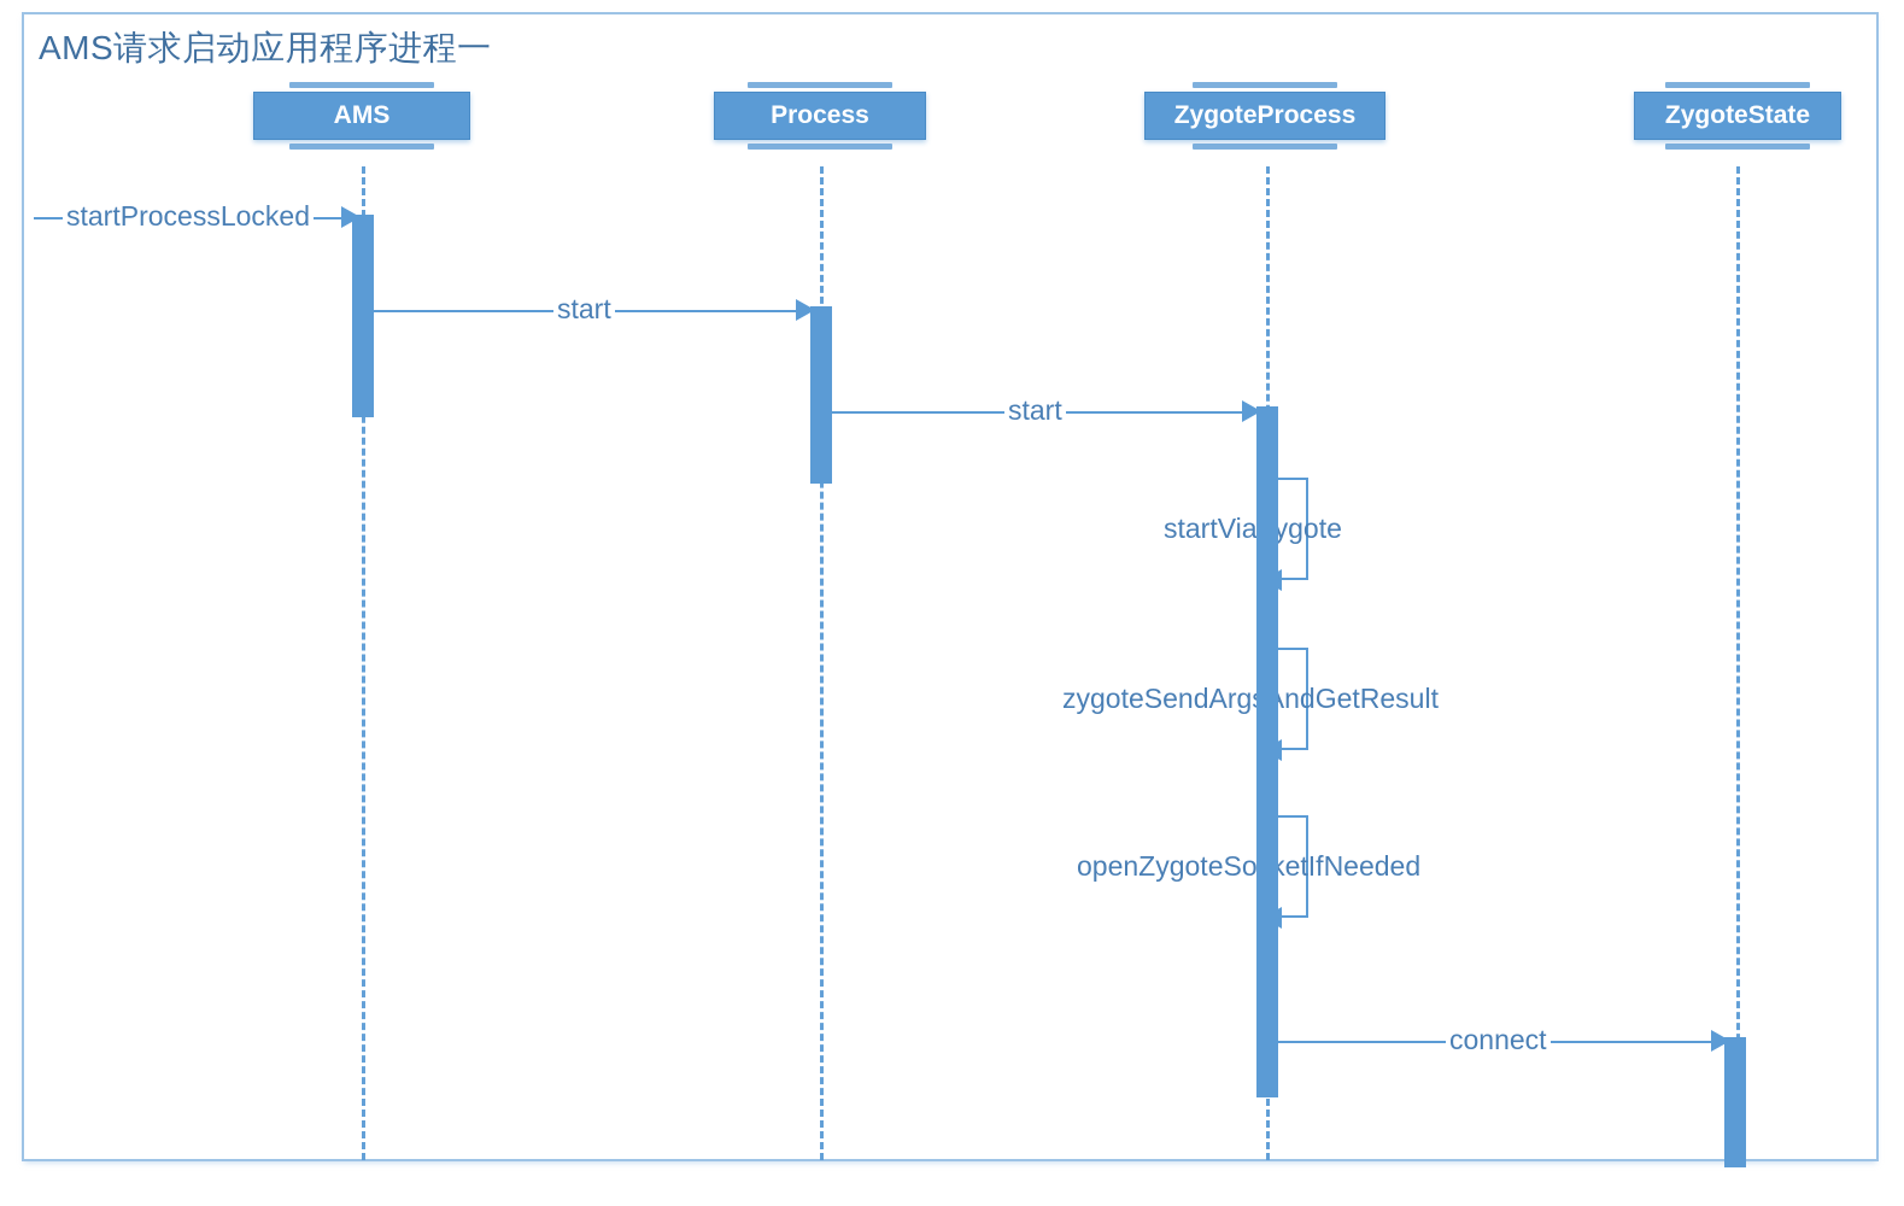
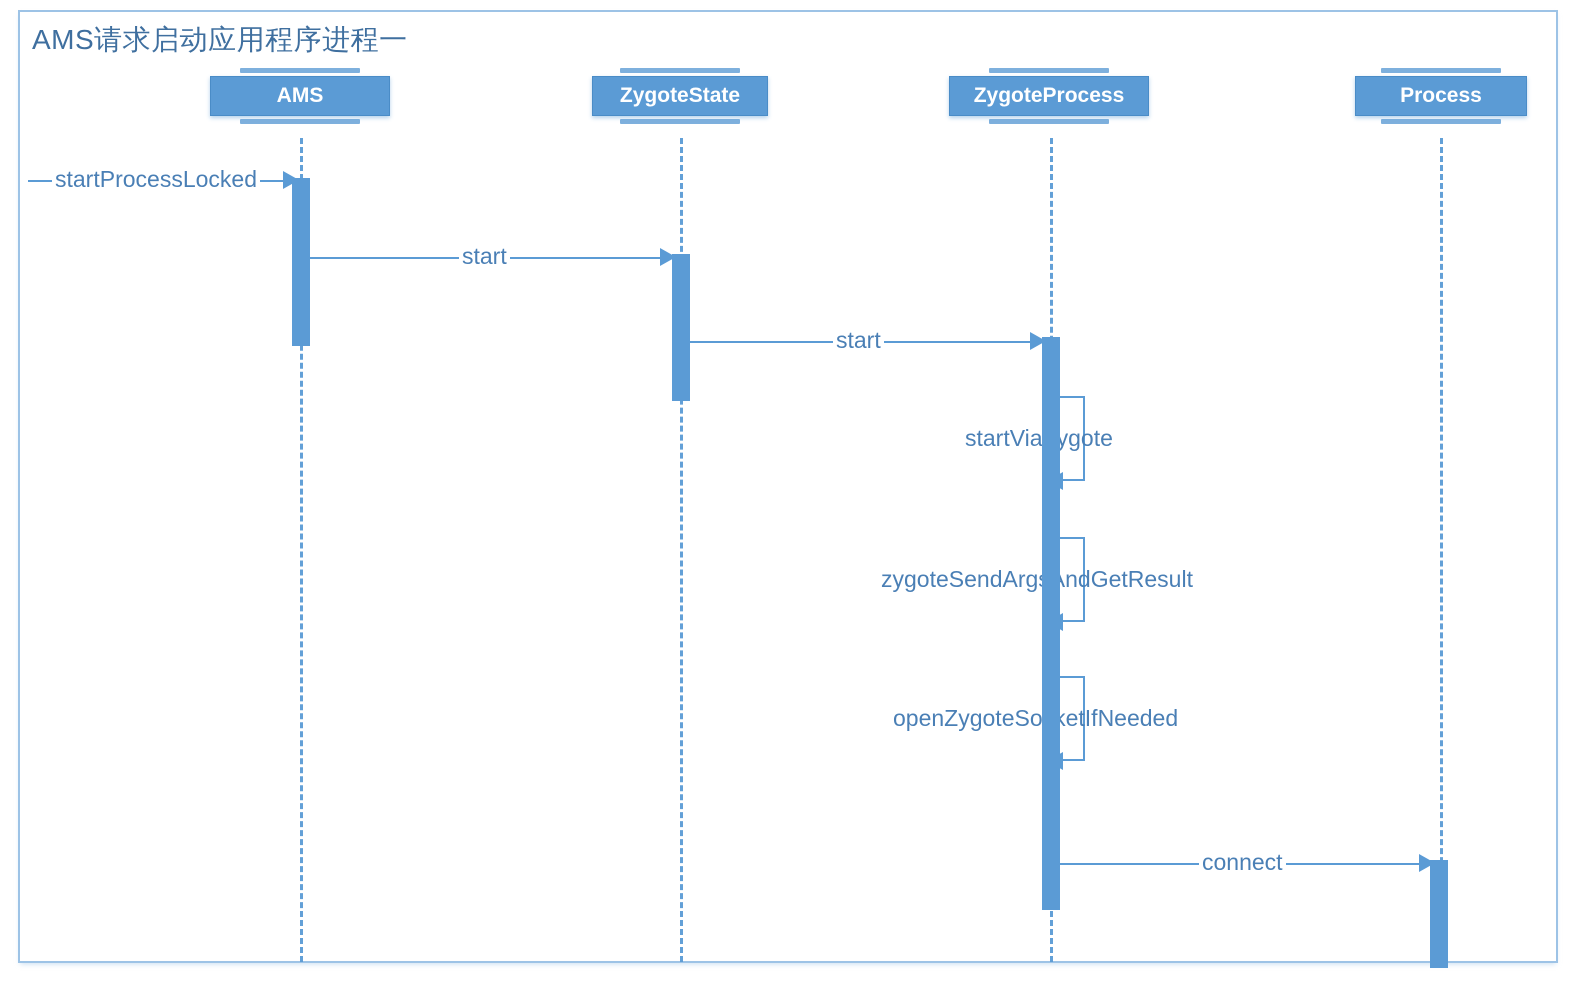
  AMS请求启动应用程序进程一
  AMS
- Process
+ ZygoteState
  ZygoteProcess
- ZygoteState
+ Process
  startProcessLocked
  start
  start
  startViaygote
  zygoteSendArgndGetResult
  openZygoteSoetIfNeeded
  connect
